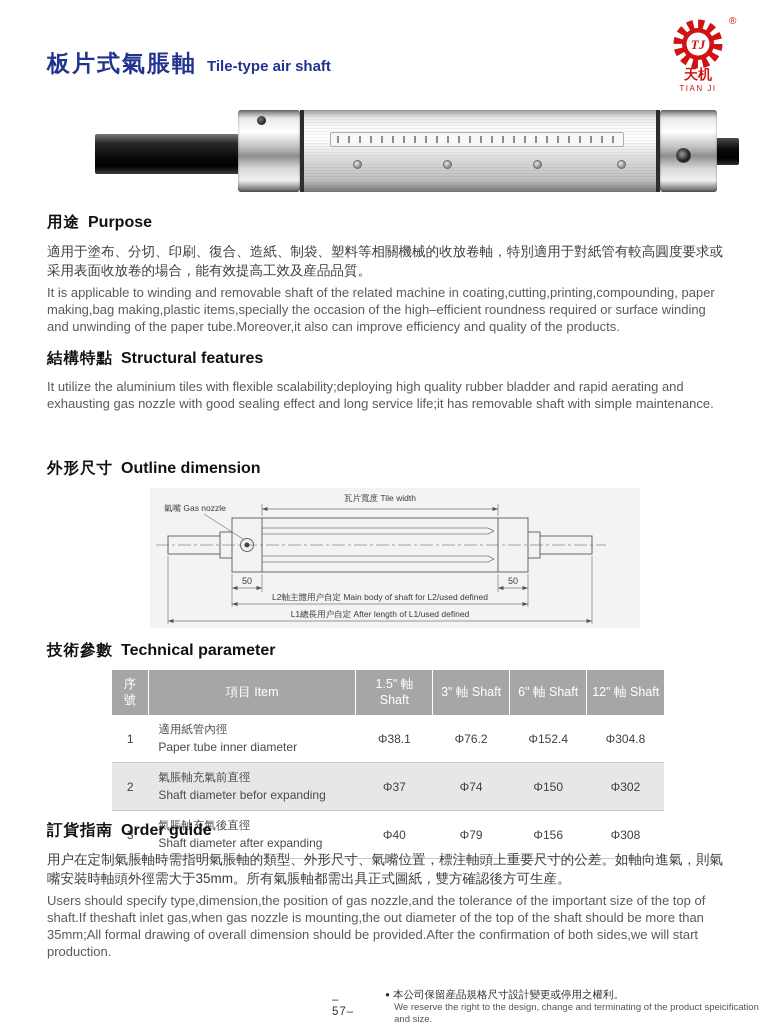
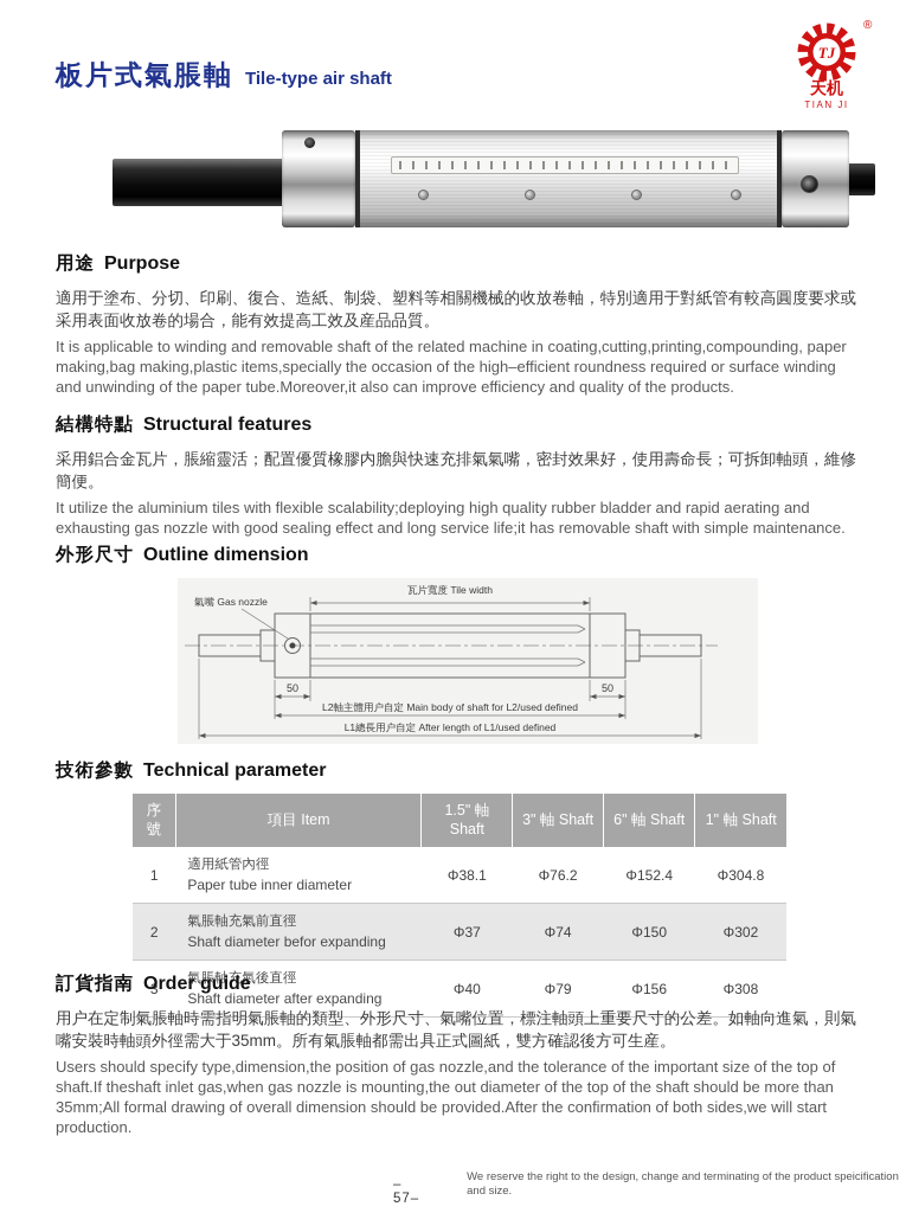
  板片式氣脹軸 Tile-type air shaft
  TJ
  ®
  天机
  TIAN JI
  用途 Purpose
  適用于塗布、分切、印刷、復合、造紙、制袋、塑料等相關機械的收放卷軸，特別適用于對紙管有較高圓度要求或采用表面收放卷的場合，能有效提高工效及産品品質。
  It is applicable to winding and removable shaft of the related machine in coating,cutting,printing,compounding, paper making,bag making,plastic items,specially the occasion of the high–efficient roundness required or surface winding and unwinding of the paper tube.Moreover,it also can improve efficiency and quality of the products.
  結構特點 Structural features
+ 采用鋁合金瓦片，脹縮靈活；配置優質橡膠内膽與快速充排氣氣嘴，密封效果好，使用壽命長；可拆卸軸頭，維修簡便。
  It utilize the aluminium tiles with flexible scalability;deploying high quality rubber bladder and rapid aerating and exhausting gas nozzle with good sealing effect and long service life;it has removable shaft with simple maintenance.
  外形尺寸 Outline dimension
  氣嘴 Gas nozzle
  瓦片寬度 Tile width
  50
  50
  L2軸主體用户自定 Main body of shaft for L2/used defined
  L1總長用户自定 After length of L1/used defined
  技術參數 Technical parameter
- 序號	項目 Item	1.5" 軸 Shaft	3" 軸 Shaft	6" 軸 Shaft	12" 軸 Shaft
+ 序號	項目 Item	1.5" 軸 Shaft	3" 軸 Shaft	6" 軸 Shaft	1" 軸 Shaft
  1	適用紙管內徑 Paper tube inner diameter	Φ38.1	Φ76.2	Φ152.4	Φ304.8
  2	氣脹軸充氣前直徑 Shaft diameter befor expanding	Φ37	Φ74	Φ150	Φ302
  3	氣脹軸充氣後直徑 Shaft diameter after expanding	Φ40	Φ79	Φ156	Φ308
  訂貨指南 Order guide
  用户在定制氣脹軸時需指明氣脹軸的類型、外形尺寸、氣嘴位置，標注軸頭上重要尺寸的公差。如軸向進氣，則氣嘴安裝時軸頭外徑需大于35mm。所有氣脹軸都需出具正式圖紙，雙方確認後方可生産。
  Users should specify type,dimension,the position of gas nozzle,and the tolerance of the important size of the top of shaft.If theshaft inlet gas,when gas nozzle is mounting,the out diameter of the top of the shaft should be more than 35mm;All formal drawing of overall dimension should be provided.After the confirmation of both sides,we will start production.
  –57–
- ● 本公司保留産品規格尺寸設計變更或停用之權利。
  We reserve the right to the design, change and terminating of the product speicification and size.
